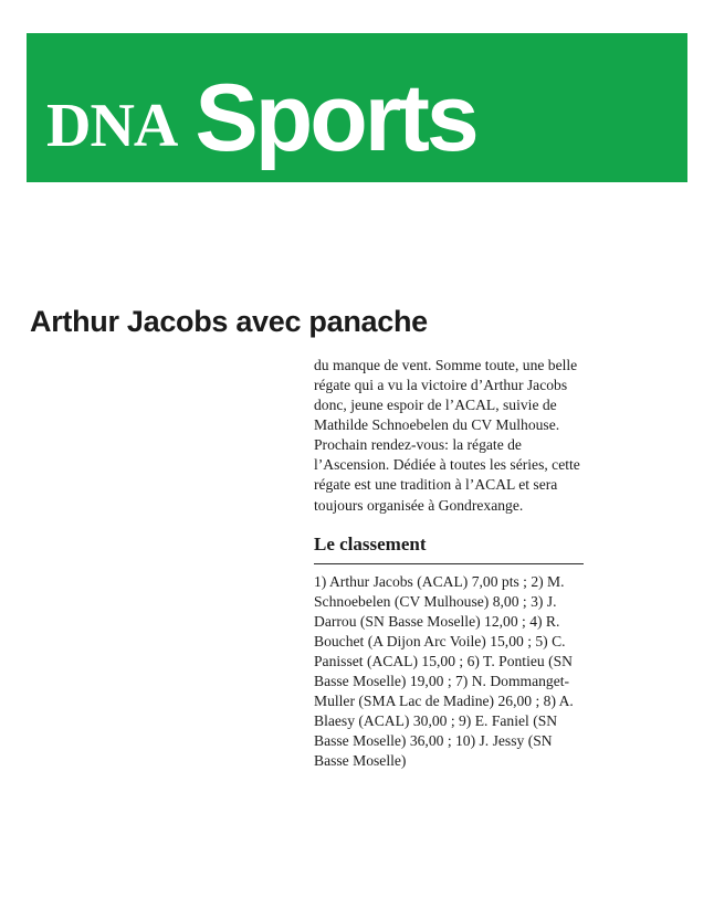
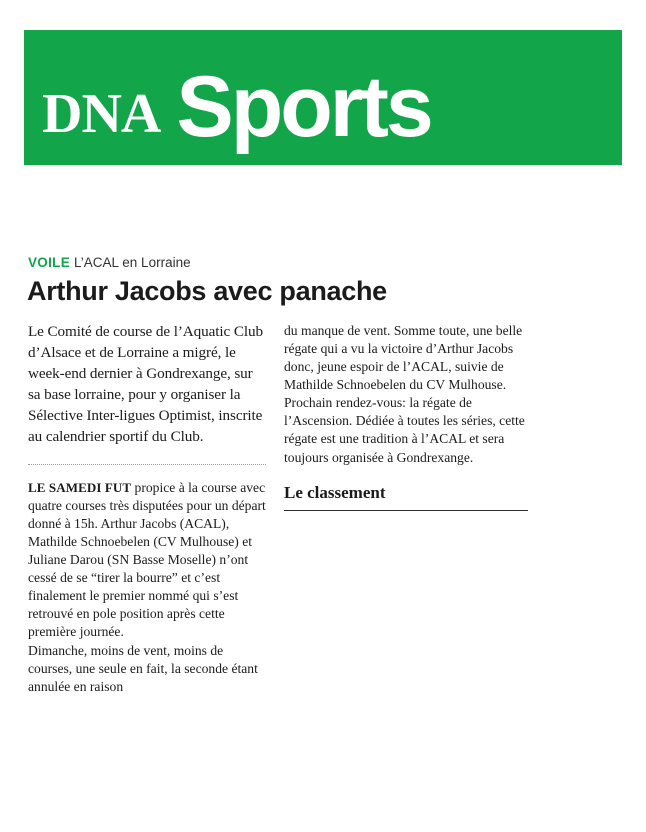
  DNA
  Sports
+ VOILE L’ACAL en Lorraine
  Arthur Jacobs avec panache
+ Le Comité de course de l’Aquatic Club d’Alsace et de Lorraine a migré, le week-end dernier à Gondrexange, sur sa base lorraine, pour y organiser la Sélective Inter-ligues Optimist, inscrite au calendrier sportif du Club.
+ LE SAMEDI FUT propice à la course avec quatre courses très disputées pour un départ donné à 15h. Arthur Jacobs (ACAL), Mathilde Schnoebelen (CV Mulhouse) et Juliane Darou (SN Basse Moselle) n’ont cessé de se “tirer la bourre” et c’est finalement le premier nommé qui s’est retrouvé en pole position après cette première journée.
+ Dimanche, moins de vent, moins de courses, une seule en fait, la seconde étant annulée en raison
  du manque de vent. Somme toute, une belle régate qui a vu la victoire d’Arthur Jacobs donc, jeune espoir de l’ACAL, suivie de Mathilde Schnoebelen du CV Mulhouse. Prochain rendez-vous: la régate de l’Ascension. Dédiée à toutes les séries, cette régate est une tradition à l’ACAL et sera toujours organisée à Gondrexange.
  Le classement
- 1) Arthur Jacobs (ACAL) 7,00 pts ; 2) M. Schnoebelen (CV Mulhouse) 8,00 ; 3) J. Darrou (SN Basse Moselle) 12,00 ; 4) R. Bouchet (A Dijon Arc Voile) 15,00 ; 5) C. Panisset (ACAL) 15,00 ; 6) T. Pontieu (SN Basse Moselle) 19,00 ; 7) N. Dommanget-Muller (SMA Lac de Madine) 26,00 ; 8) A. Blaesy (ACAL) 30,00 ; 9) E. Faniel (SN Basse Moselle) 36,00 ; 10) J. Jessy (SN Basse Moselle)
